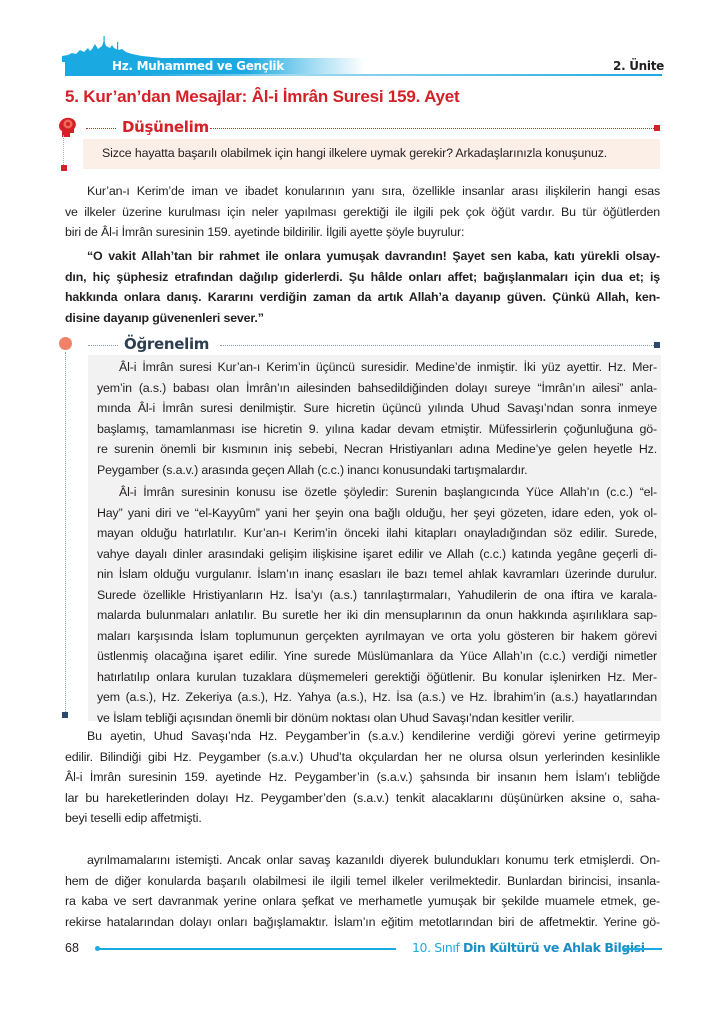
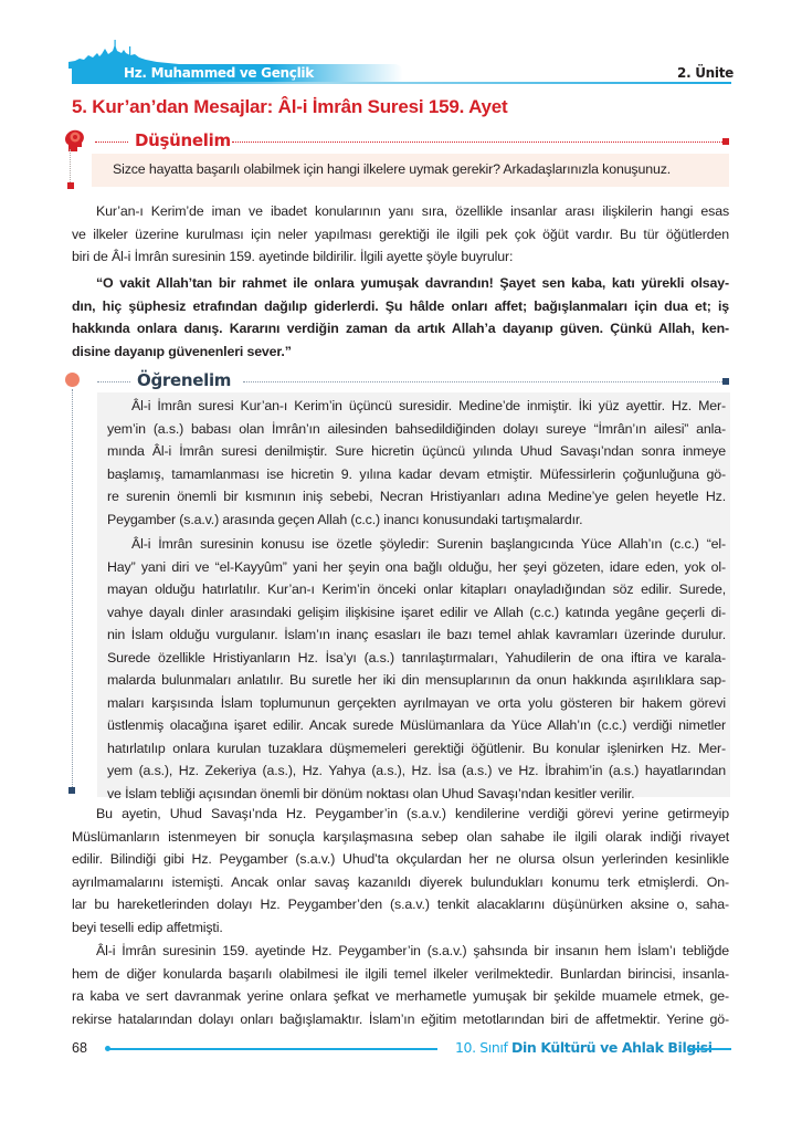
  Hz. Muhammed ve Gençlik
  2. Ünite
  5. Kur’an’dan Mesajlar: Âl-i İmrân Suresi 159. Ayet
  Düşünelim
  Sizce hayatta başarılı olabilmek için hangi ilkelere uymak gerekir? Arkadaşlarınızla konuşunuz.
  Kur’an-ı Kerim’de iman ve ibadet konularının yanı sıra, özellikle insanlar arası ilişkilerin hangi esas
  ve ilkeler üzerine kurulması için neler yapılması gerektiği ile ilgili pek çok öğüt vardır. Bu tür öğütlerden
  biri de Âl-i İmrân suresinin 159. ayetinde bildirilir. İlgili ayette şöyle buyrulur:
  “O vakit Allah’tan bir rahmet ile onlara yumuşak davrandın! Şayet sen kaba, katı yürekli olsay-
  dın, hiç şüphesiz etrafından dağılıp giderlerdi. Şu hâlde onları affet; bağışlanmaları için dua et; iş
  hakkında onlara danış. Kararını verdiğin zaman da artık Allah’a dayanıp güven. Çünkü Allah, ken-
  disine dayanıp güvenenleri sever.”
  Öğrenelim
  Âl-i İmrân suresi Kur’an-ı Kerim’in üçüncü suresidir. Medine’de inmiştir. İki yüz ayettir. Hz. Mer-
  yem’in (a.s.) babası olan İmrân’ın ailesinden bahsedildiğinden dolayı sureye “İmrân’ın ailesi” anla-
  mında Âl-i İmrân suresi denilmiştir. Sure hicretin üçüncü yılında Uhud Savaşı’ndan sonra inmeye
  başlamış, tamamlanması ise hicretin 9. yılına kadar devam etmiştir. Müfessirlerin çoğunluğuna gö-
  re surenin önemli bir kısmının iniş sebebi, Necran Hristiyanları adına Medine’ye gelen heyetle Hz.
  Peygamber (s.a.v.) arasında geçen Allah (c.c.) inancı konusundaki tartışmalardır.
  Âl-i İmrân suresinin konusu ise özetle şöyledir: Surenin başlangıcında Yüce Allah’ın (c.c.) “el-
  Hay” yani diri ve “el-Kayyûm” yani her şeyin ona bağlı olduğu, her şeyi gözeten, idare eden, yok ol-
- mayan olduğu hatırlatılır. Kur’an-ı Kerim’in önceki ilahi kitapları onayladığından söz edilir. Surede,
+ mayan olduğu hatırlatılır. Kur’an-ı Kerim’in önceki onlar kitapları onayladığından söz edilir. Surede,
  vahye dayalı dinler arasındaki gelişim ilişkisine işaret edilir ve Allah (c.c.) katında yegâne geçerli di-
  nin İslam olduğu vurgulanır. İslam’ın inanç esasları ile bazı temel ahlak kavramları üzerinde durulur.
  Surede özellikle Hristiyanların Hz. İsa’yı (a.s.) tanrılaştırmaları, Yahudilerin de ona iftira ve karala-
  malarda bulunmaları anlatılır. Bu suretle her iki din mensuplarının da onun hakkında aşırılıklara sap-
  maları karşısında İslam toplumunun gerçekten ayrılmayan ve orta yolu gösteren bir hakem görevi
- üstlenmiş olacağına işaret edilir. Yine surede Müslümanlara da Yüce Allah’ın (c.c.) verdiği nimetler
+ üstlenmiş olacağına işaret edilir. Ancak surede Müslümanlara da Yüce Allah’ın (c.c.) verdiği nimetler
  hatırlatılıp onlara kurulan tuzaklara düşmemeleri gerektiği öğütlenir. Bu konular işlenirken Hz. Mer-
  yem (a.s.), Hz. Zekeriya (a.s.), Hz. Yahya (a.s.), Hz. İsa (a.s.) ve Hz. İbrahim’in (a.s.) hayatlarından
  ve İslam tebliği açısından önemli bir dönüm noktası olan Uhud Savaşı’ndan kesitler verilir.
  Bu ayetin, Uhud Savaşı’nda Hz. Peygamber’in (s.a.v.) kendilerine verdiği görevi yerine getirmeyip
+ Müslümanların istenmeyen bir sonuçla karşılaşmasına sebep olan sahabe ile ilgili olarak indiği rivayet
  edilir. Bilindiği gibi Hz. Peygamber (s.a.v.) Uhud’ta okçulardan her ne olursa olsun yerlerinden kesinlikle
- Âl-i İmrân suresinin 159. ayetinde Hz. Peygamber’in (s.a.v.) şahsında bir insanın hem İslam’ı tebliğde
+ ayrılmamalarını istemişti. Ancak onlar savaş kazanıldı diyerek bulundukları konumu terk etmişlerdi. On-
  lar bu hareketlerinden dolayı Hz. Peygamber’den (s.a.v.) tenkit alacaklarını düşünürken aksine o, saha-
  beyi teselli edip affetmişti.
- ayrılmamalarını istemişti. Ancak onlar savaş kazanıldı diyerek bulundukları konumu terk etmişlerdi. On-
+ Âl-i İmrân suresinin 159. ayetinde Hz. Peygamber’in (s.a.v.) şahsında bir insanın hem İslam’ı tebliğde
  hem de diğer konularda başarılı olabilmesi ile ilgili temel ilkeler verilmektedir. Bunlardan birincisi, insanla-
  ra kaba ve sert davranmak yerine onlara şefkat ve merhametle yumuşak bir şekilde muamele etmek, ge-
  rekirse hatalarından dolayı onları bağışlamaktır. İslam’ın eğitim metotlarından biri de affetmektir. Yerine gö-
  68
  10. Sınıf Din Kültürü ve Ahlak Bil
